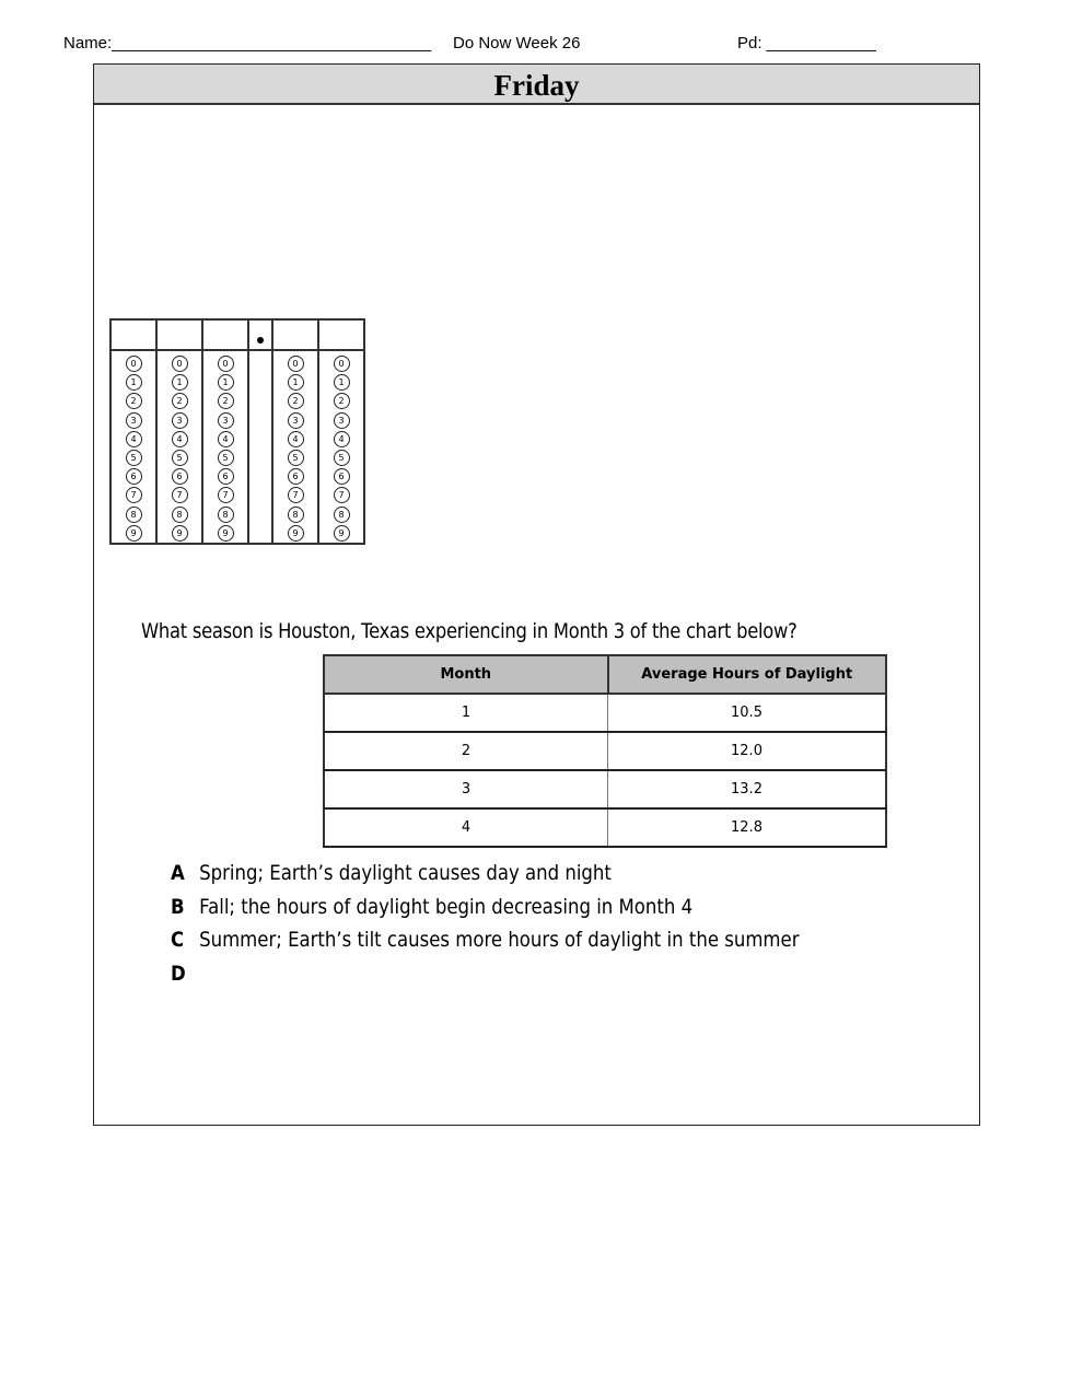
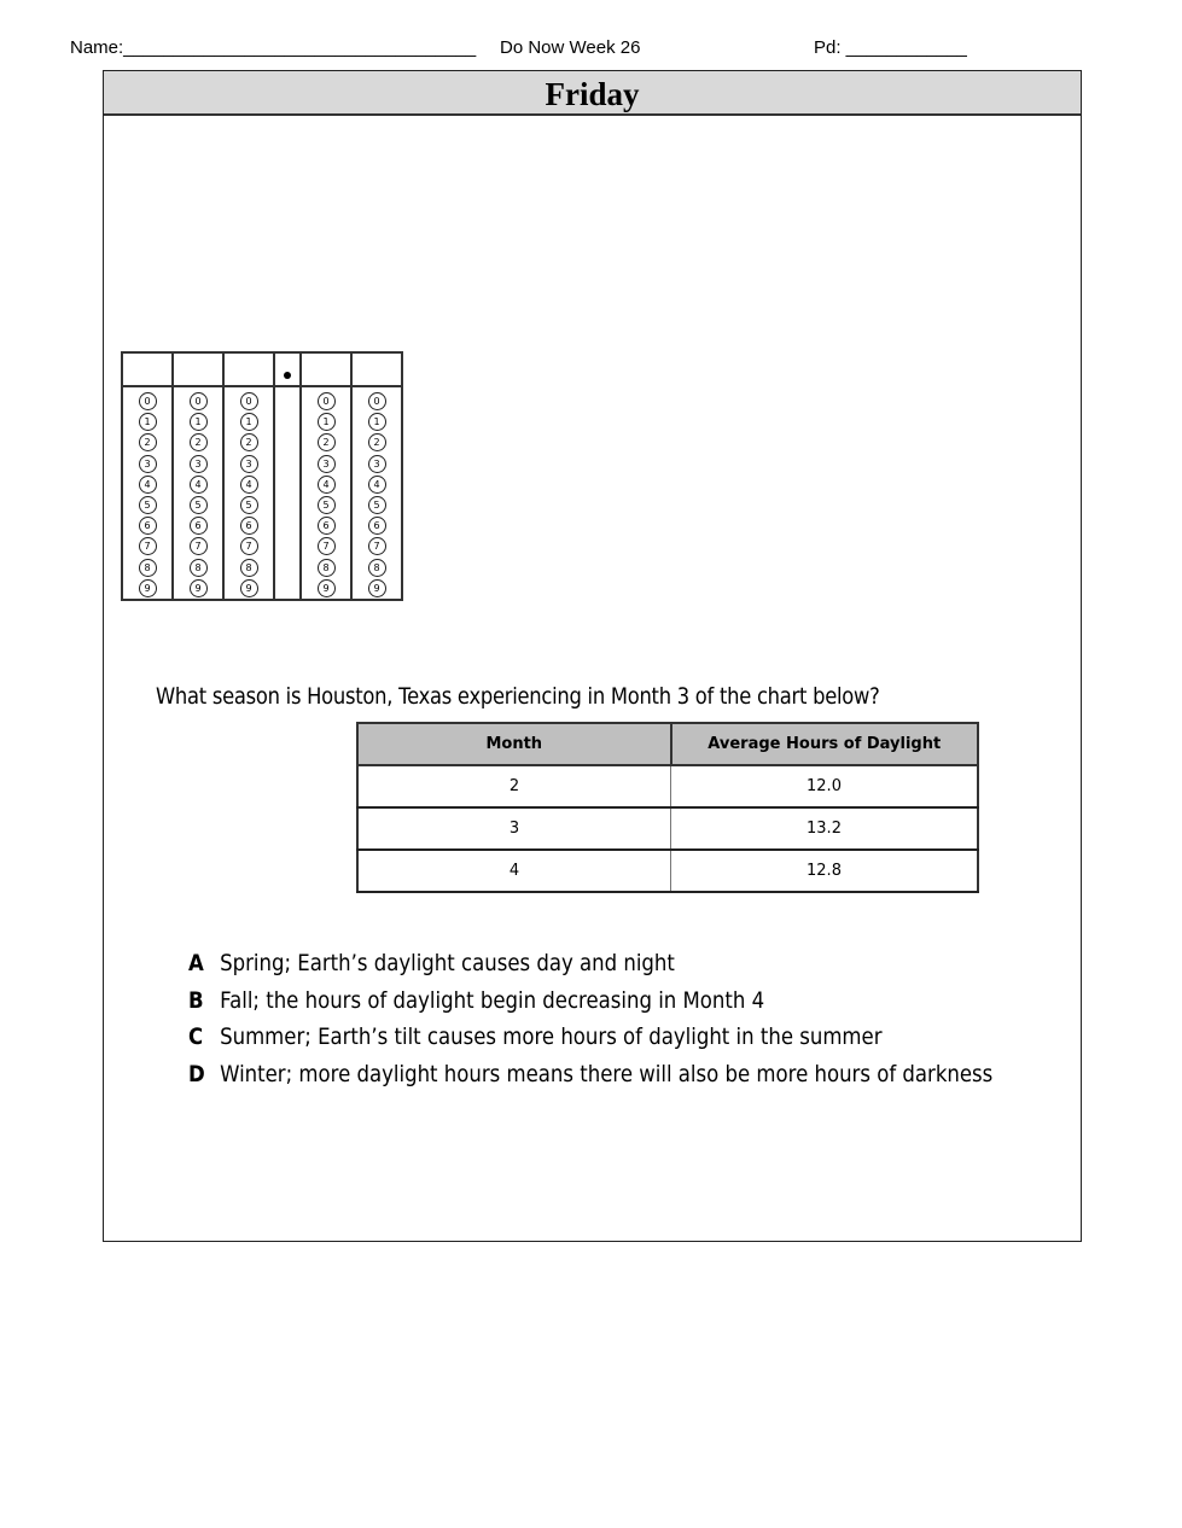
  Name:___________________________________
  Do Now Week 26
  Pd: ____________
  Friday
  0123456789	0123456789	0123456789		0123456789	0123456789
  What season is Houston, Texas experiencing in Month 3 of the chart below?
  Month	Average Hours of Daylight
- 1	10.5
  2	12.0
  3	13.2
  4	12.8
  A
  Spring; Earth’s daylight causes day and night
  B
  Fall; the hours of daylight begin decreasing in Month 4
  C
  Summer; Earth’s tilt causes more hours of daylight in the summer
  D
+ Winter; more daylight hours means there will also be more hours of darkness
